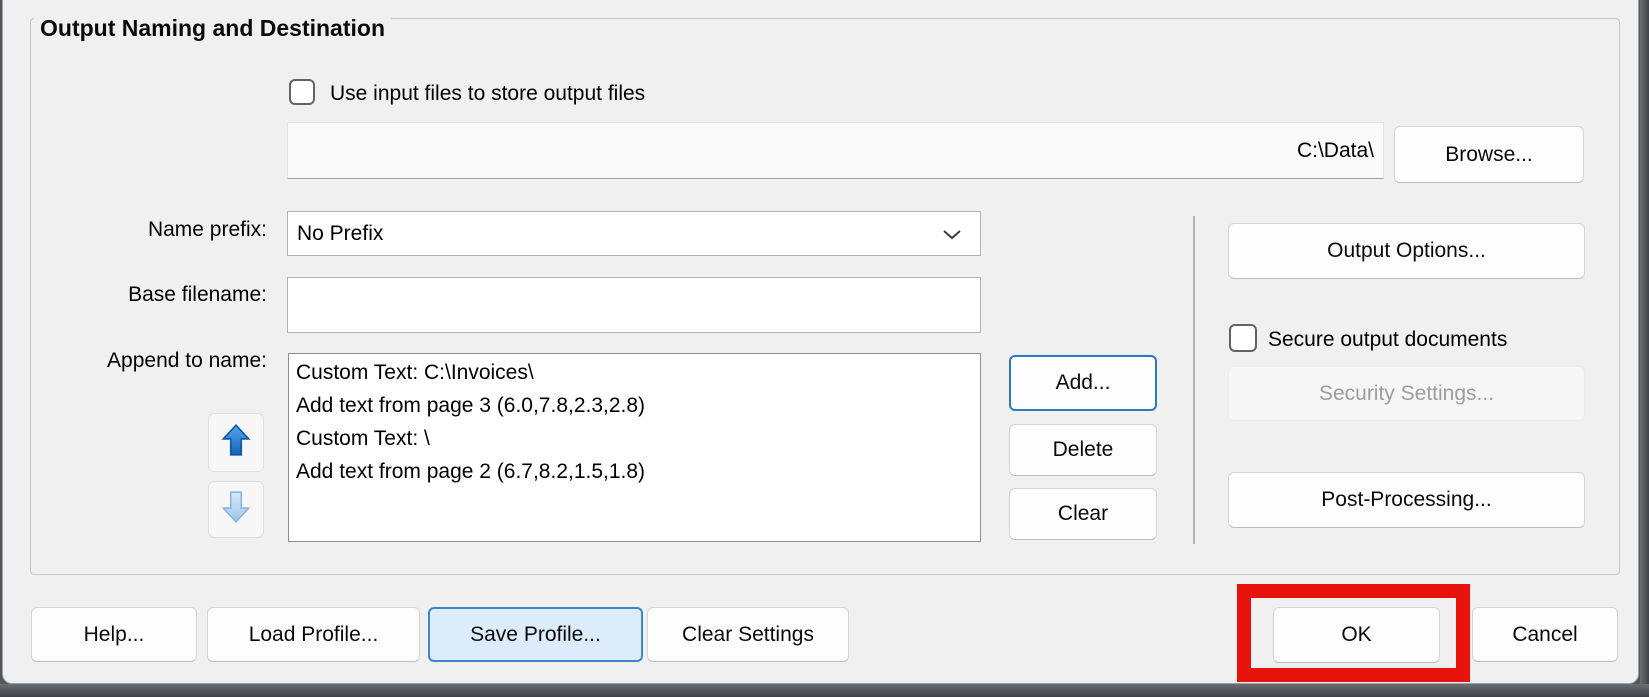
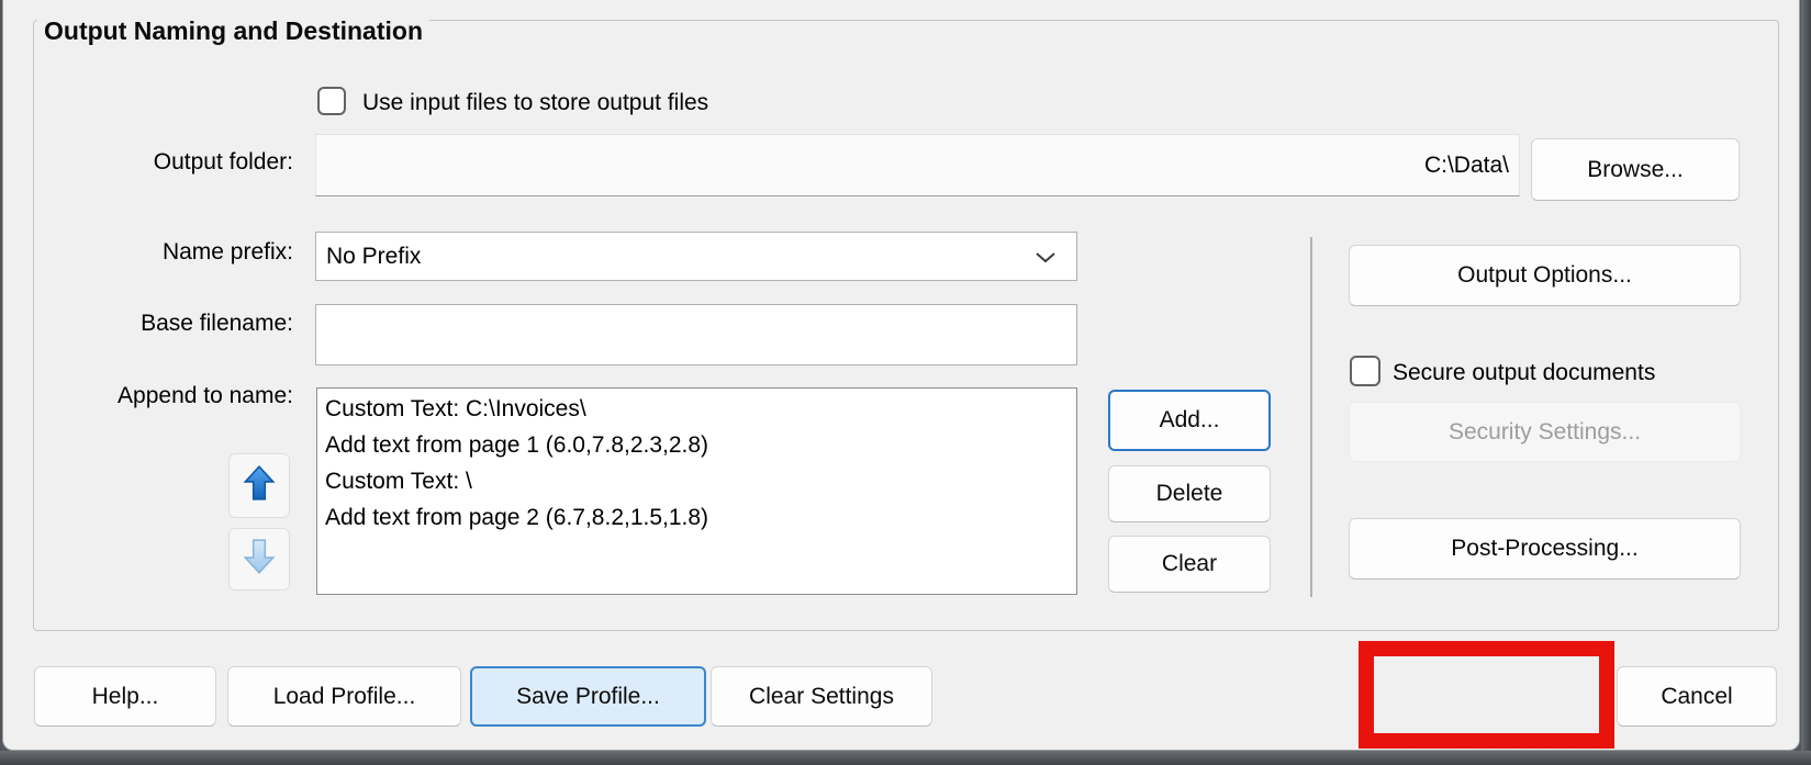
  Output Naming and Destination
  Use input files to store output files
+ Output folder:
  C:\Data\
  Browse...
  Name prefix:
  No Prefix
  Base filename:
  Append to name:
  Custom Text: C:\Invoices\
- Add text from page 3 (6.0,7.8,2.3,2.8)
+ Add text from page 1 (6.0,7.8,2.3,2.8)
  Custom Text: \
  Add text from page 2 (6.7,8.2,1.5,1.8)
  Add...
  Delete
  Clear
  Output Options...
  Secure output documents
  Security Settings...
  Post-Processing...
  Help...
  Load Profile...
  Save Profile...
  Clear Settings
- OK
  Cancel
